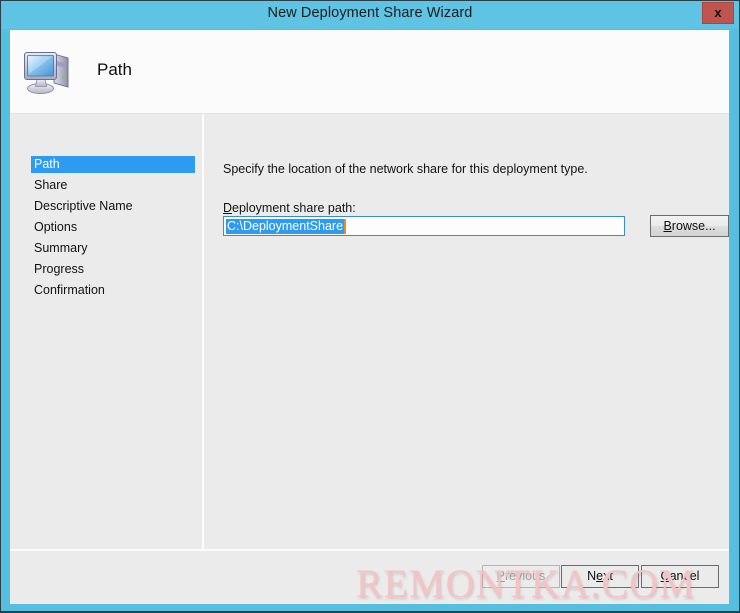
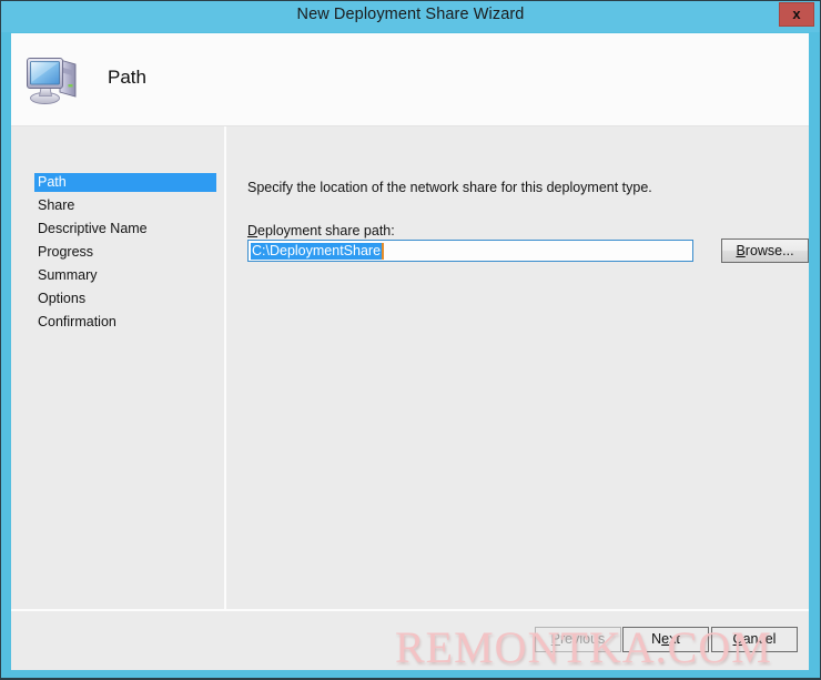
  New Deployment Share Wizard
  x
  Path
  Path
  Share
  Descriptive Name
- Options
+ Progress
  Summary
- Progress
+ Options
  Confirmation
  Specify the location of the network share for this deployment type.
  Deployment share path:
  C:\DeploymentShare
  Browse...
  Previous
  Next
  Cancel
  REMONTKA.COM
